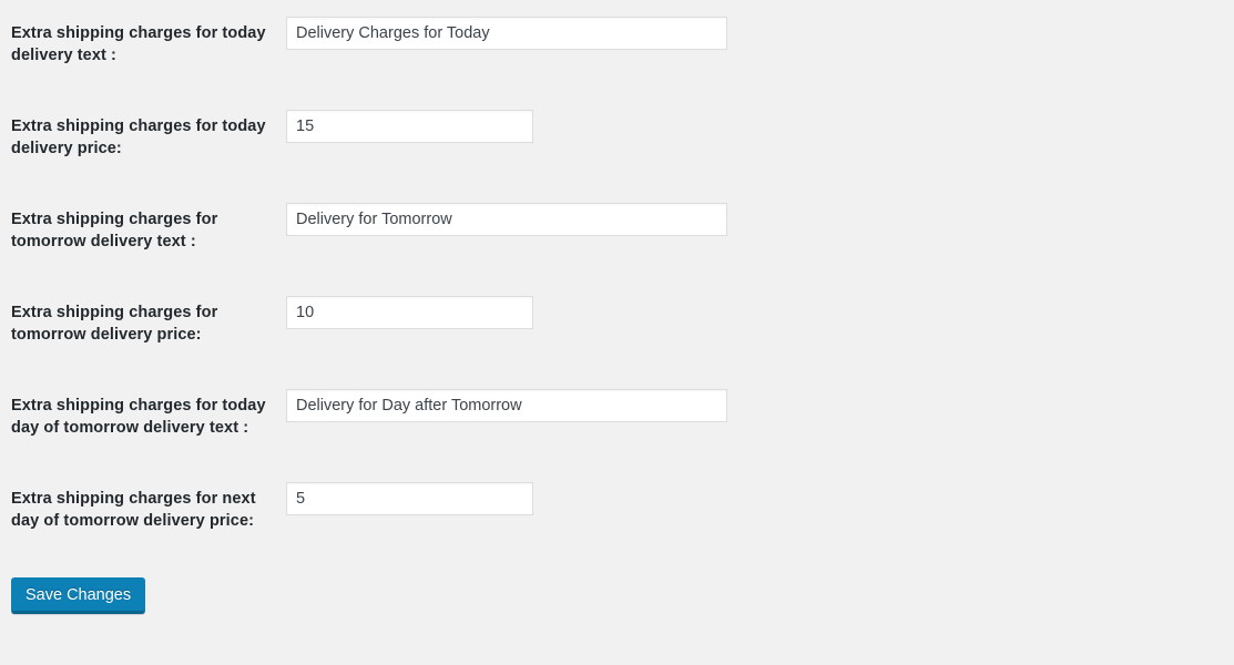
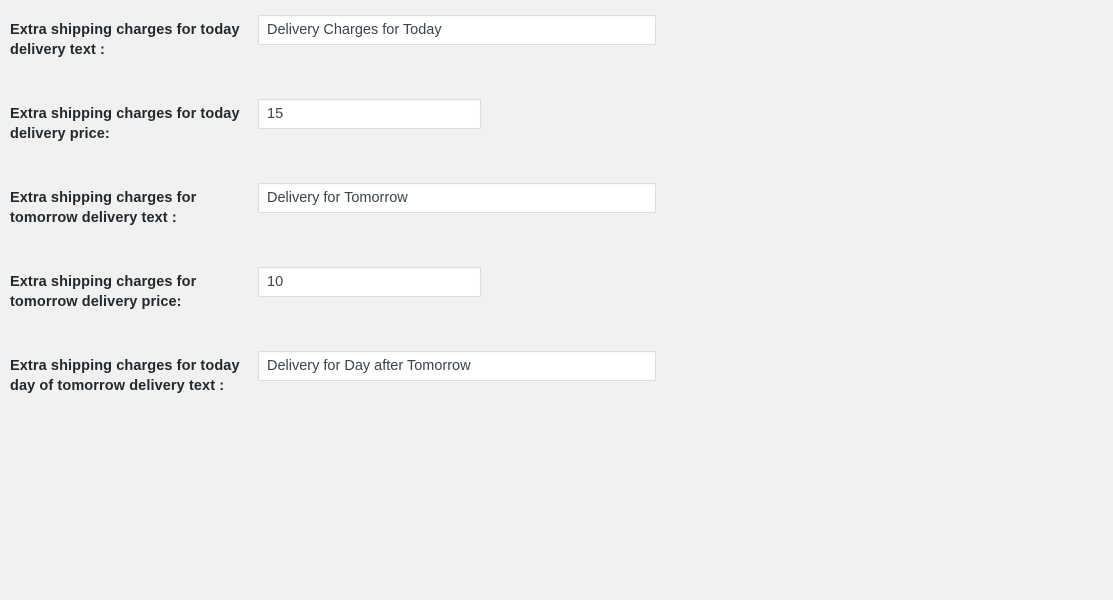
  Extra shipping charges for today delivery text :	Delivery Charges for Today
  Extra shipping charges for today delivery price:	15
  Extra shipping charges for tomorrow delivery text :	Delivery for Tomorrow
  Extra shipping charges for tomorrow delivery price:	10
  Extra shipping charges for today day of tomorrow delivery text :	Delivery for Day after Tomorrow
- Extra shipping charges for next day of tomorrow delivery price:	5
- Save Changes
